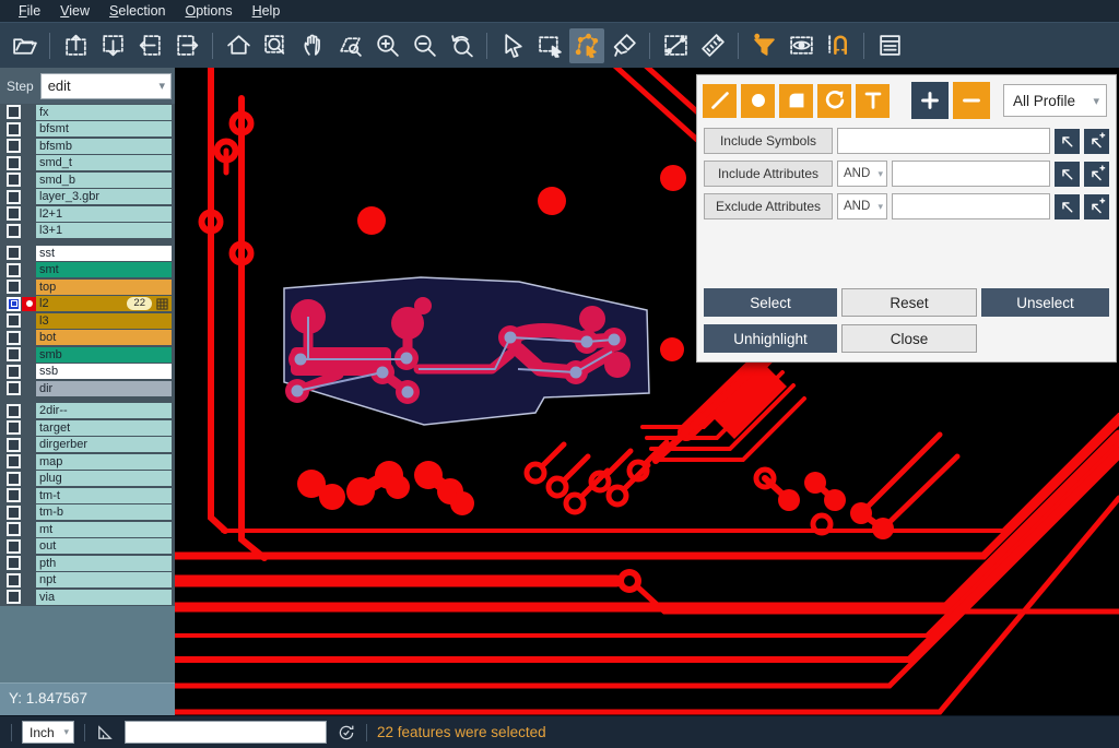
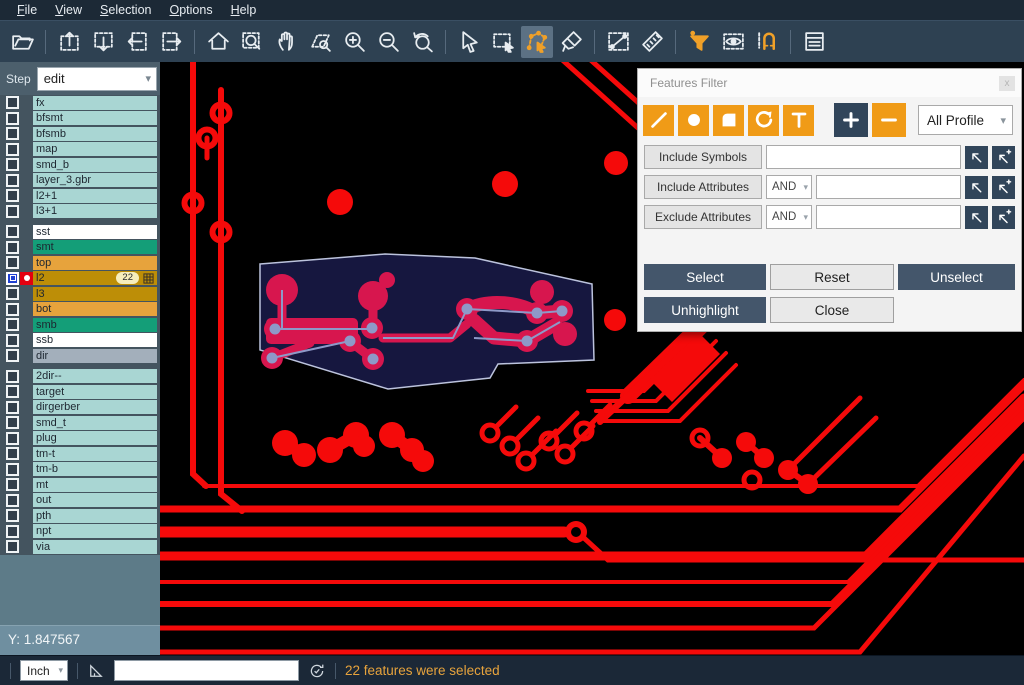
  File
  View
  Selection
  Options
  Help
  Step
  edit
  ▾
  fx
  bfsmt
  bfsmb
- smd_t
+ map
  smd_b
  layer_3.gbr
  l2+1
  l3+1
  sst
  smt
  top
  l2
  22
  l3
  bot
  smb
  ssb
  dir
  2dir--
  target
  dirgerber
- map
+ smd_t
  plug
  tm-t
  tm-b
  mt
  out
  pth
  npt
  via
  Y: 1.847567
+ Features Filter
+ x
  All Profile
  ▾
  Include Symbols
  Include Attributes
  AND
  ▾
  Exclude Attributes
  AND
  ▾
  Select
  Reset
  Unselect
  Unhighlight
  Close
  Inch
  ▾
  22 features were selected
